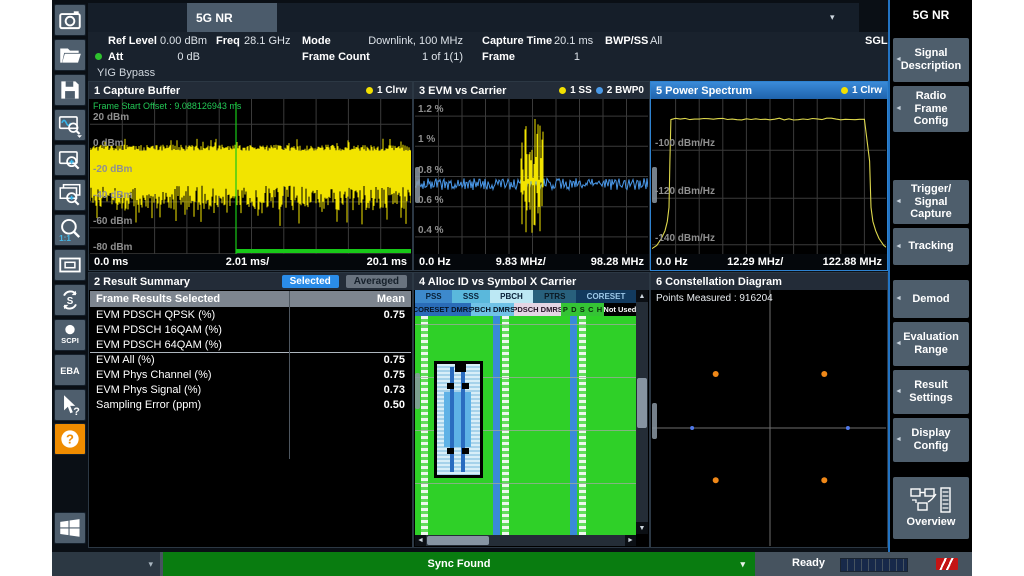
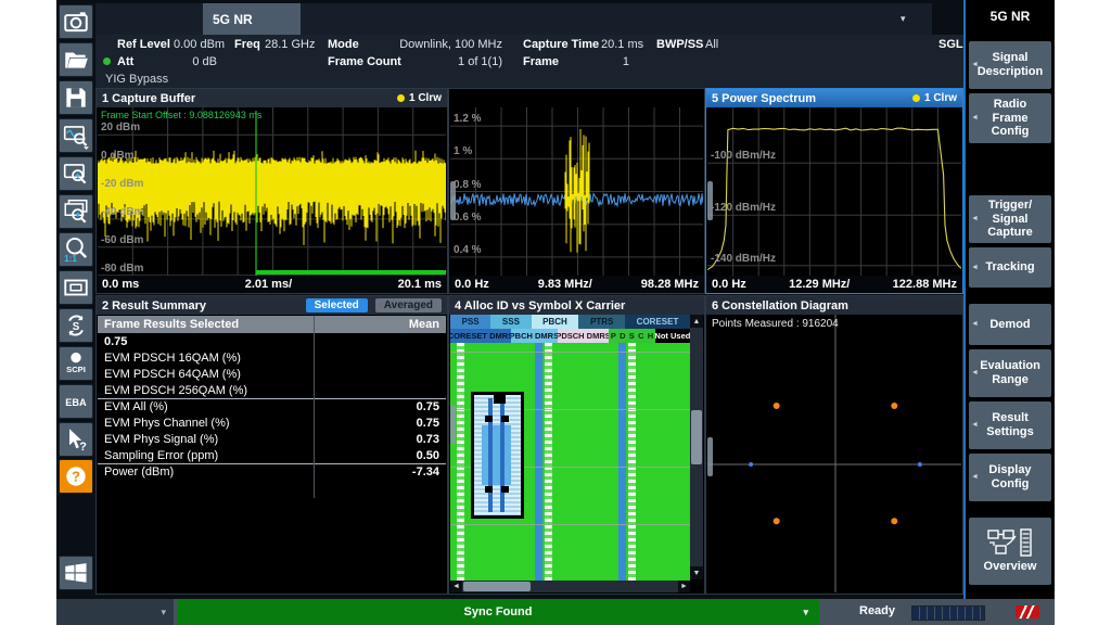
  1:1
  S
  SCPI
  EBA
  ?
  ?
  5G NR
  ▾
  Ref Level
  0.00 dBm
  Freq
  28.1 GHz
  Mode
  Downlink, 100 MHz
  Capture Time
  20.1 ms
  BWP/SS
  All
  SGL
  Att
  0 dB
  Frame Count
  1 of 1(1)
  Frame
  1
  YIG Bypass
  1 Capture Buffer
  1 Clrw
  Frame Start Offset : 9.088126943 ms
  20 dBm
  0 dBm
  -20 dBm
  -40 dBm
  -60 dBm
  -80 dBm
  0.0 ms
  2.01 ms/
  20.1 ms
- 3 EVM vs Carrier
- 1 SS
- 2 BWP0
  1.2 %
  1 %
  0.8 %
  0.6 %
  0.4 %
  0.0 Hz
  9.83 MHz/
  98.28 MHz
  5 Power Spectrum
  1 Clrw
  -100 dBm/Hz
  -120 dBm/Hz
  -140 dBm/Hz
  0.0 Hz
  12.29 MHz/
  122.88 MHz
  2 Result Summary
  Selected
  Averaged
  Frame Results Selected
  Mean
- EVM PDSCH QPSK (%)
  0.75
  EVM PDSCH 16QAM (%)
  EVM PDSCH 64QAM (%)
+ EVM PDSCH 256QAM (%)
  EVM All (%)
  0.75
  EVM Phys Channel (%)
  0.75
  EVM Phys Signal (%)
  0.73
  Sampling Error (ppm)
  0.50
+ Power (dBm)
+ -7.34
  4 Alloc ID vs Symbol X Carrier
  PSS
  SSS
  PBCH
  PTRS
  CORESET
  CORESET DMR
  PBCH DMRS
  PDSCH DMR
  P
  D
  S
  C
  H
  Not Used
  6 Constellation Diagram
  Points Measured : 916204
  5G NR
  Signal
  Description
  Radio
  Frame
  Config
  Trigger/
  Signal
  Capture
  Tracking
  Demod
  Evaluation
  Range
  Result
  Settings
  Display
  Config
  Overview
  ▾
  Sync Found
  ▾
  Ready
